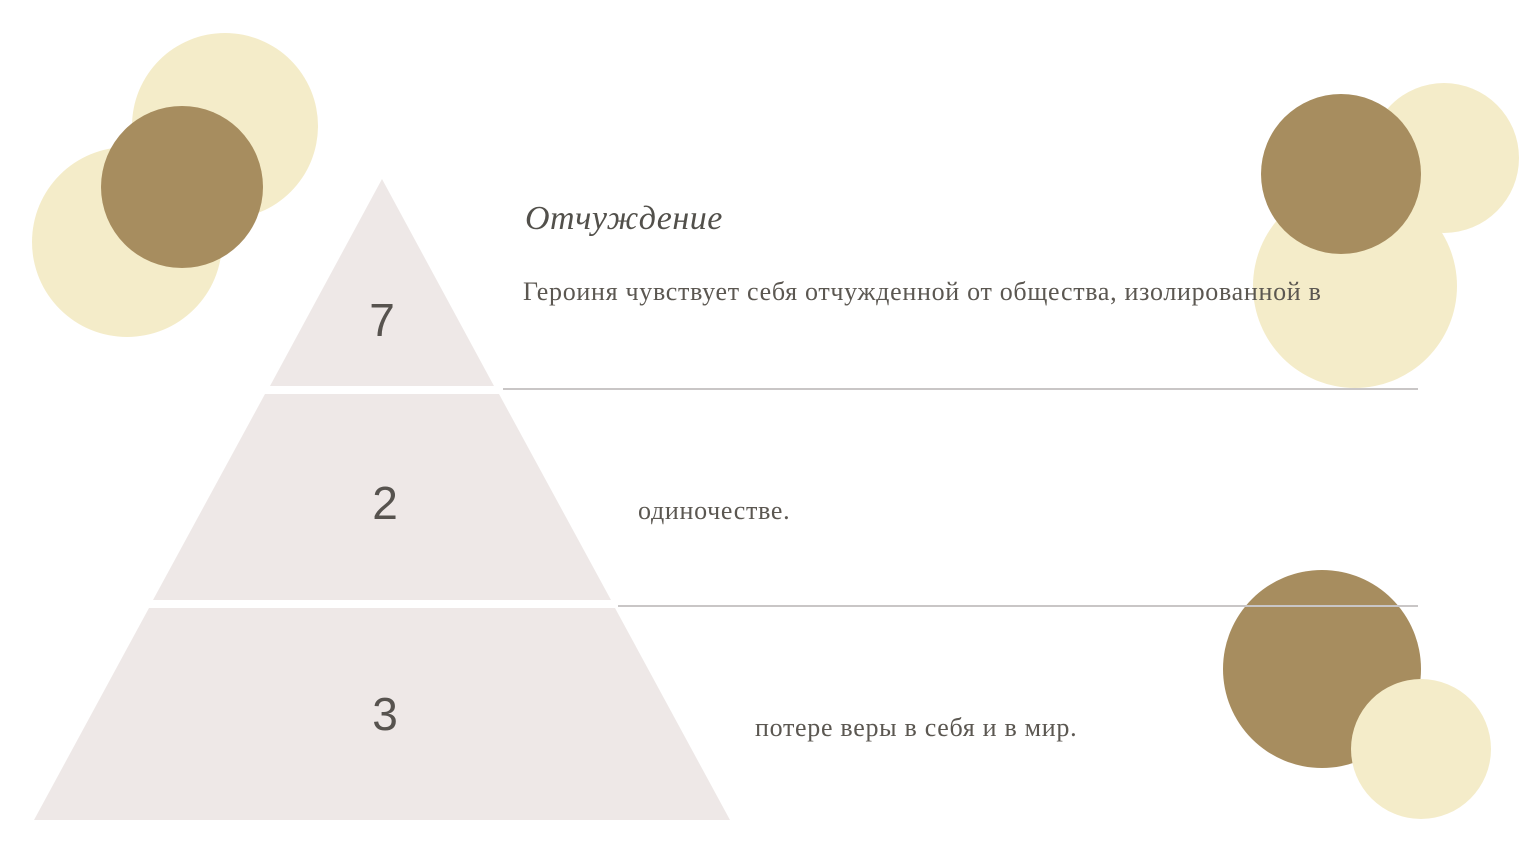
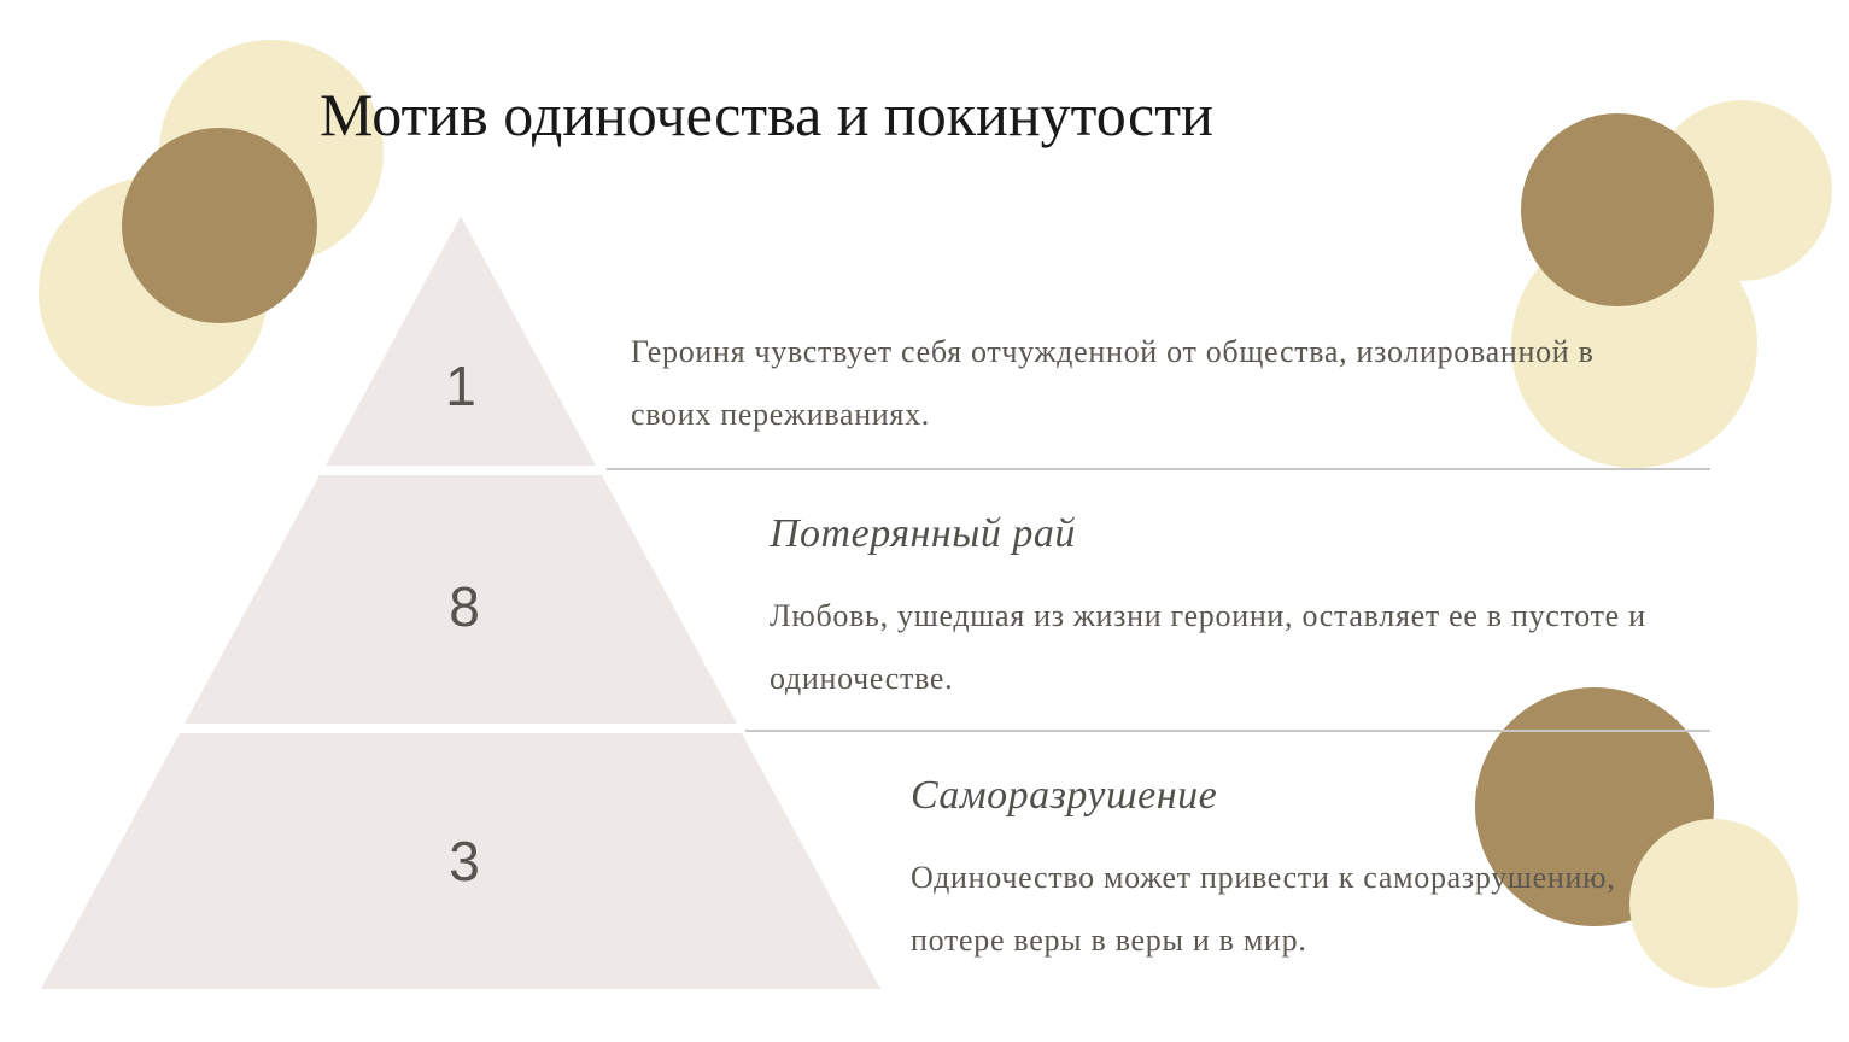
+ Мотив одиночества и покинутости
- 7
+ 1
- 2
+ 8
  3
- Отчуждение
  Героиня чувствует себя отчужденной от общества, изолированной в
+ своих переживаниях.
+ Потерянный рай
+ Любовь, ушедшая из жизни героини, оставляет ее в пустоте и
  одиночестве.
+ Саморазрушение
+ Одиночество может привести к саморазрушению,
- потере веры в себя и в мир.
+ потере веры в веры и в мир.
